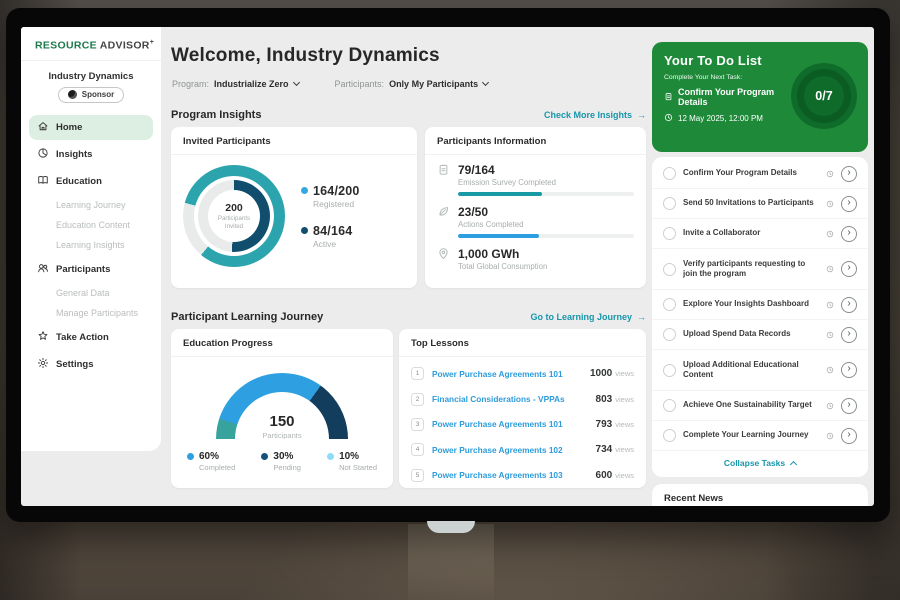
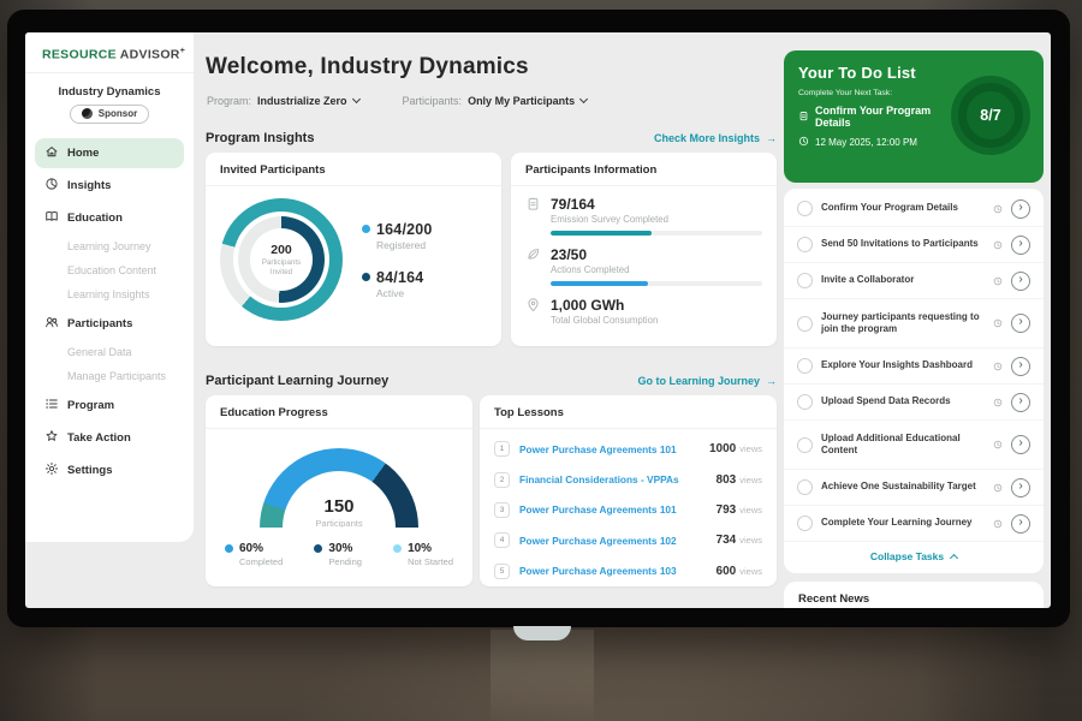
  RESOURCE ADVISOR
  Industry Dynamics
  Sponsor
  Home
  Insights
  Education
  Learning Journey
  Education Content
  Learning Insights
  Participants
  General Data
  Manage Participants
+ Program
  Take Action
  Settings
  Welcome, Industry Dynamics
  Program:
  Industrialize Zero
  Participants:
  Only My Participants
  Program Insights
  Check More Insights
  →
  Invited Participants
  200
  164/200
  Registered
  84/164
  Active
  Participants Information
  79/164
  Emission Survey Completed
  23/50
  Actions Completed
  1,000 GWh
  Total Global Consumption
  Participant Learning Journey
  Go to Learning Journey
  →
  Education Progress
  150
  Participants
  60%
  Completed
  30%
  Pending
  10%
  Not Started
  Top Lessons
  Power Purchase Agreements 101
  1000
  views
  Financial Considerations - VPPAs
  803
  views
  Power Purchase Agreements 101
  793
  views
  Power Purchase Agreements 102
  734
  views
  Power Purchase Agreements 103
  600
  views
  Your To Do List
  Confirm Your Program Details
  12 May 2025, 12:00 PM
- 0/7
+ 8/7
  Confirm Your Program Details
  ›
  Send 50 Invitations to Participants
  ›
  Invite a Collaborator
  ›
- Verify participants requesting to join the program
+ Journey participants requesting to join the program
  ›
  Explore Your Insights Dashboard
  ›
  Upload Spend Data Records
  ›
  Upload Additional Educational Content
  ›
  Achieve One Sustainability Target
  ›
  Complete Your Learning Journey
  ›
  Collapse Tasks
  Recent News
